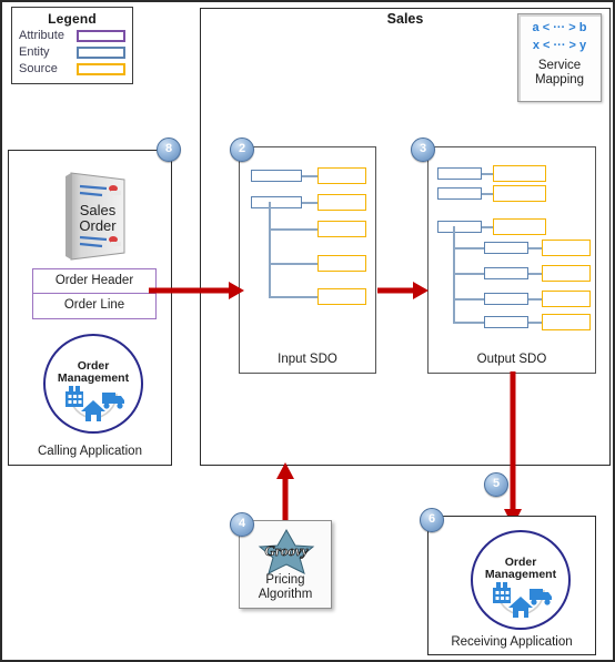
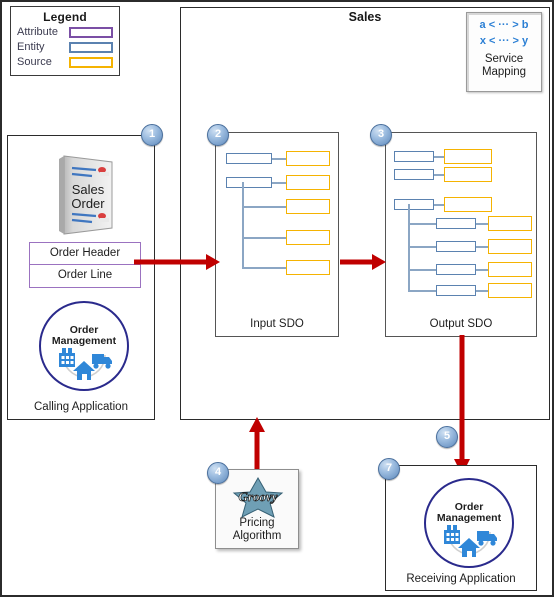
  Legend
  Attribute
  Entity
  Source
  Sales
  a < ··· > b
  x < ··· > y
  Service
  Mapping
  Sales
  Order
  Order Header
  Order Line
  Order
  Management
  Calling Application
  Input SDO
  Output SDO
  Groovy
  Pricing
  Algorithm
  Order
  Management
  Receiving Application
- 8
+ 1
  2
  3
  4
  5
- 6
+ 7
